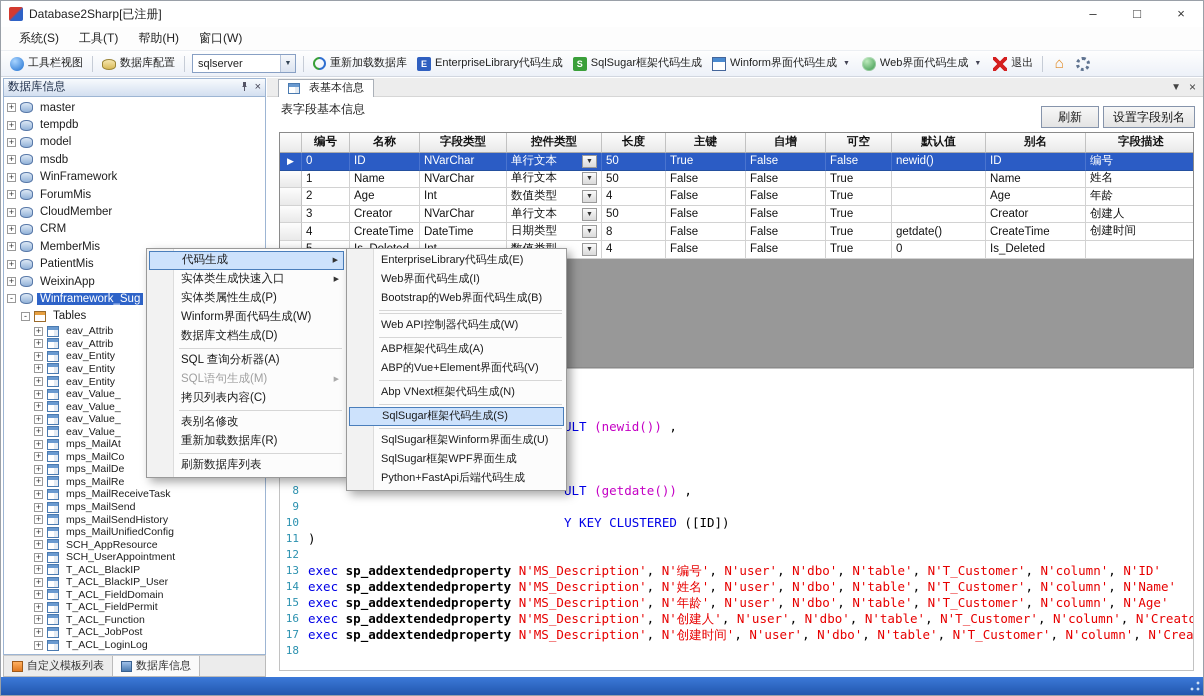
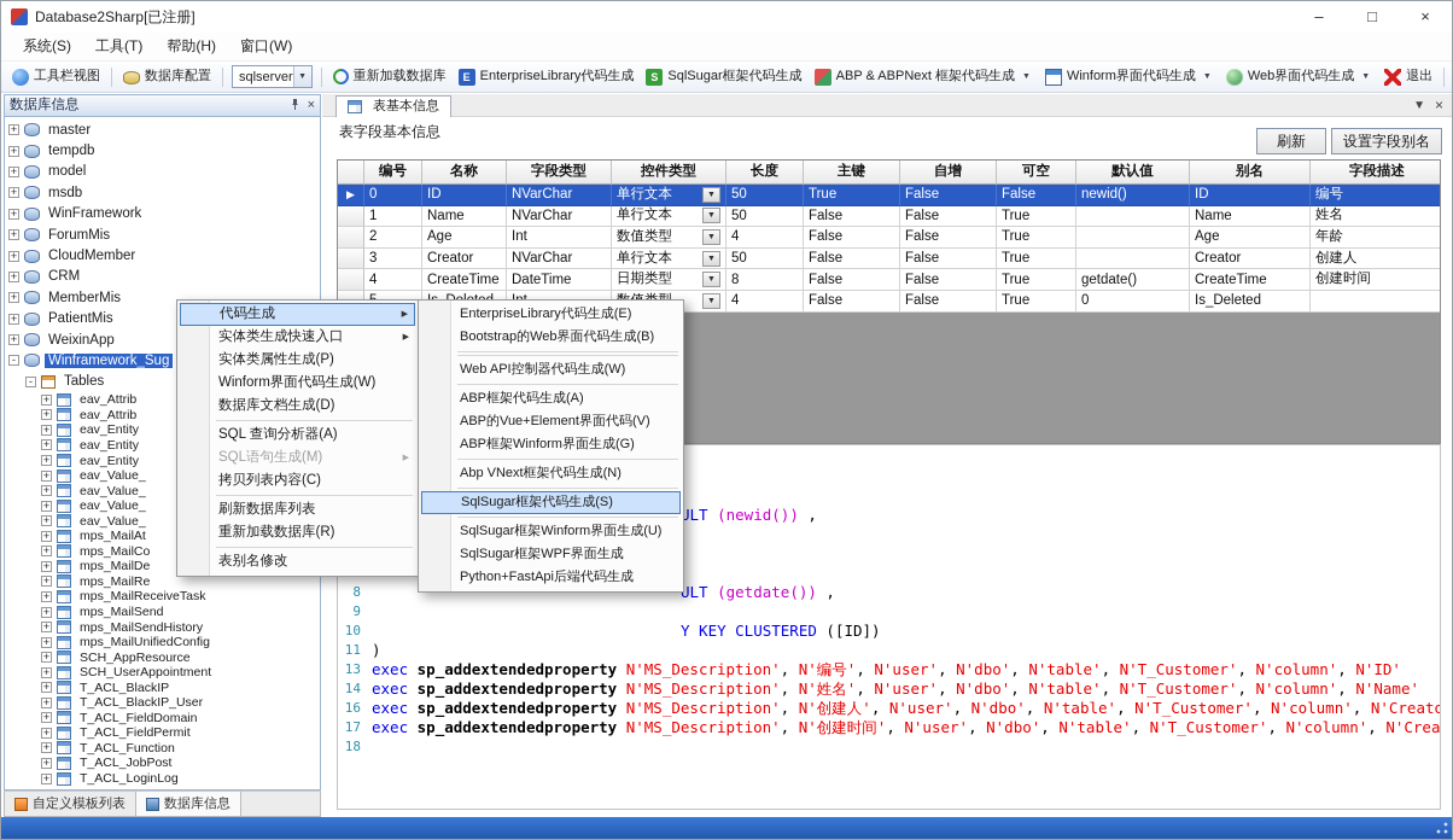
  Database2Sharp[已注册]
  –
  □
  ×
  系统(S)
  工具(T)
  帮助(H)
  窗口(W)
  工具栏视图
  数据库配置
  sqlserver
  重新加载数据库
  EnterpriseLibrary代码生成
  SqlSugar框架代码生成
+ ABP & ABPNext 框架代码生成
  Winform界面代码生成
  Web界面代码生成
  退出
  数据库信息
  ×
  +
  master
  +
  tempdb
  +
  model
  +
  msdb
  +
  WinFramework
  +
  ForumMis
  +
  CloudMember
  +
  CRM
  +
  MemberMis
  +
  PatientMis
  +
  WeixinApp
  -
  Winframework_Sug
  -
  Tables
  +
  eav_Attrib
  +
  eav_Attrib
  +
  eav_Entity
  +
  eav_Entity
  +
  eav_Entity
  +
  eav_Value_
  +
  eav_Value_
  +
  eav_Value_
  +
  eav_Value_
  +
  mps_MailAt
  +
  mps_MailCo
  +
  mps_MailDe
  +
  mps_MailRe
  +
  mps_MailReceiveTask
  +
  mps_MailSend
  +
  mps_MailSendHistory
  +
  mps_MailUnifiedConfig
  +
  SCH_AppResource
  +
  SCH_UserAppointment
  +
  T_ACL_BlackIP
  +
  T_ACL_BlackIP_User
  +
  T_ACL_FieldDomain
  +
  T_ACL_FieldPermit
  +
  T_ACL_Function
  +
  T_ACL_JobPost
  +
  T_ACL_LoginLog
  自定义模板列表
  数据库信息
  表基本信息
  ▼
  ×
  表字段基本信息
  刷新
  设置字段别名
  编号
  名称
  字段类型
  控件类型
  长度
  主键
  自增
  可空
  默认值
  别名
  字段描述
  ▶
  0
  ID
  NVarChar
  单行文本
  50
  True
  False
  False
  newid()
  ID
  编号
  1
  Name
  NVarChar
  单行文本
  50
  False
  False
  True
  Name
  姓名
  2
  Age
  Int
  数值类型
  4
  False
  False
  True
  Age
  年龄
  3
  Creator
  NVarChar
  单行文本
  50
  False
  False
  True
  Creator
  创建人
  4
  CreateTime
  DateTime
  日期类型
  8
  False
  False
  True
  getdate()
  CreateTime
  创建时间
  4
  False
  False
  True
  0
  Is_Deleted
  ULT (newid()) ,
  8
  ULT (getdate()) ,
  9
  10
  Y KEY CLUSTERED ([ID])
  11
  )
- 12
  13
  exec sp_addextendedproperty N'MS_Description', N'编号', N'user', N'dbo', N'table', N'T_Customer', N'column', N'ID'
  14
  exec sp_addextendedproperty N'MS_Description', N'姓名', N'user', N'dbo', N'table', N'T_Customer', N'column', N'Name'
- 15
- exec sp_addextendedproperty N'MS_Description', N'年龄', N'user', N'dbo', N'table', N'T_Customer', N'column', N'Age'
  16
  exec sp_addextendedproperty N'MS_Description', N'创建人', N'user', N'dbo', N'table', N'T_Customer', N'column', N'Creato
  17
  exec sp_addextendedproperty N'MS_Description', N'创建时间', N'user', N'dbo', N'table', N'T_Customer', N'column', N'Crea
  18
  代码生成
  实体类生成快速入口
  实体类属性生成(P)
  Winform界面代码生成(W)
  数据库文档生成(D)
  SQL 查询分析器(A)
  SQL语句生成(M)
  拷贝列表内容(C)
- 表别名修改
+ 刷新数据库列表
  重新加载数据库(R)
- 刷新数据库列表
+ 表别名修改
  EnterpriseLibrary代码生成(E)
- Web界面代码生成(I)
  Bootstrap的Web界面代码生成(B)
  Web API控制器代码生成(W)
  ABP框架代码生成(A)
  ABP的Vue+Element界面代码(V)
+ ABP框架Winform界面生成(G)
  Abp VNext框架代码生成(N)
  SqlSugar框架代码生成(S)
  SqlSugar框架Winform界面生成(U)
  SqlSugar框架WPF界面生成
  Python+FastApi后端代码生成
